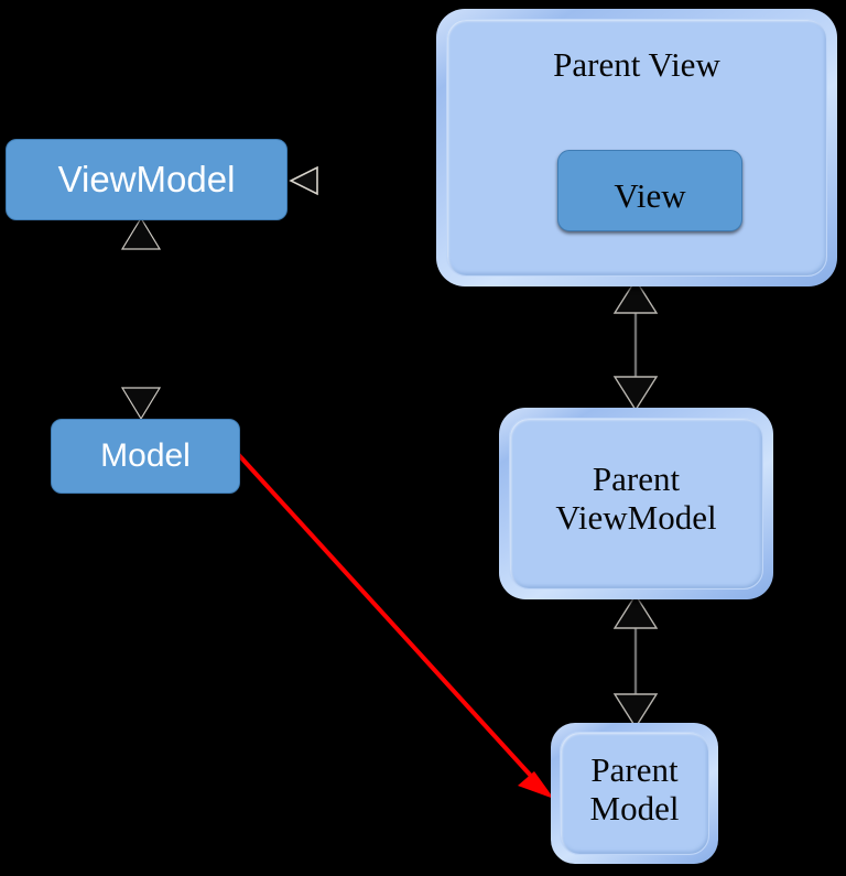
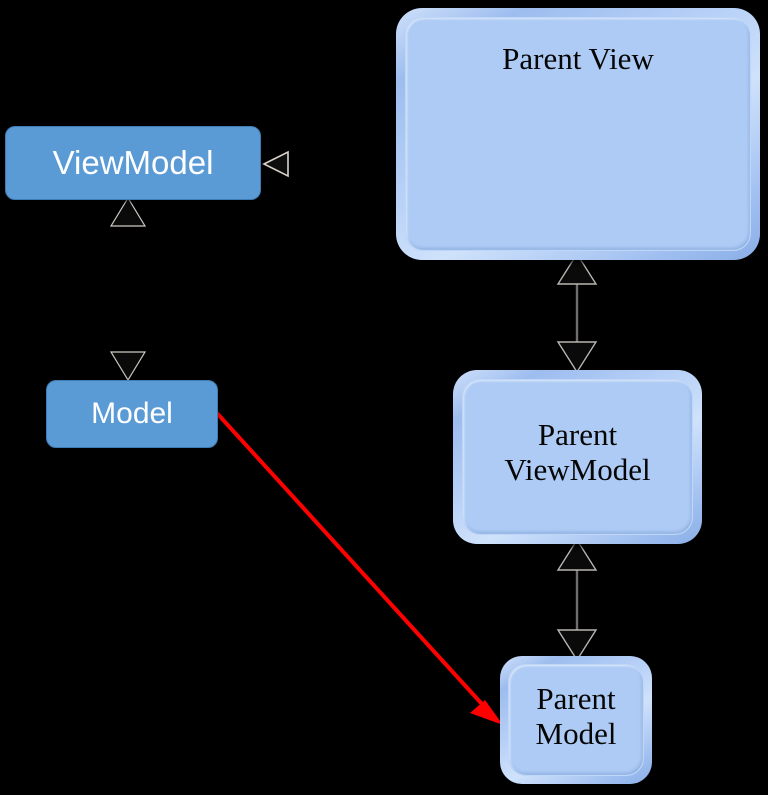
  Parent View
- View
  ViewModel
  Model
  Parent
  ViewModel
  Parent
  Model
